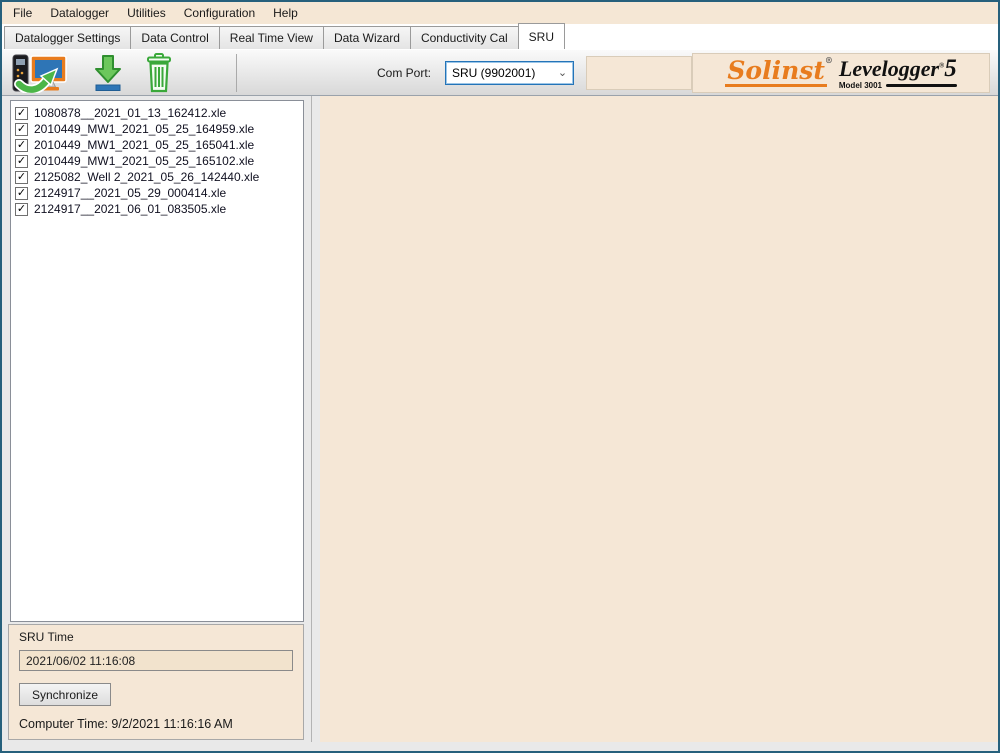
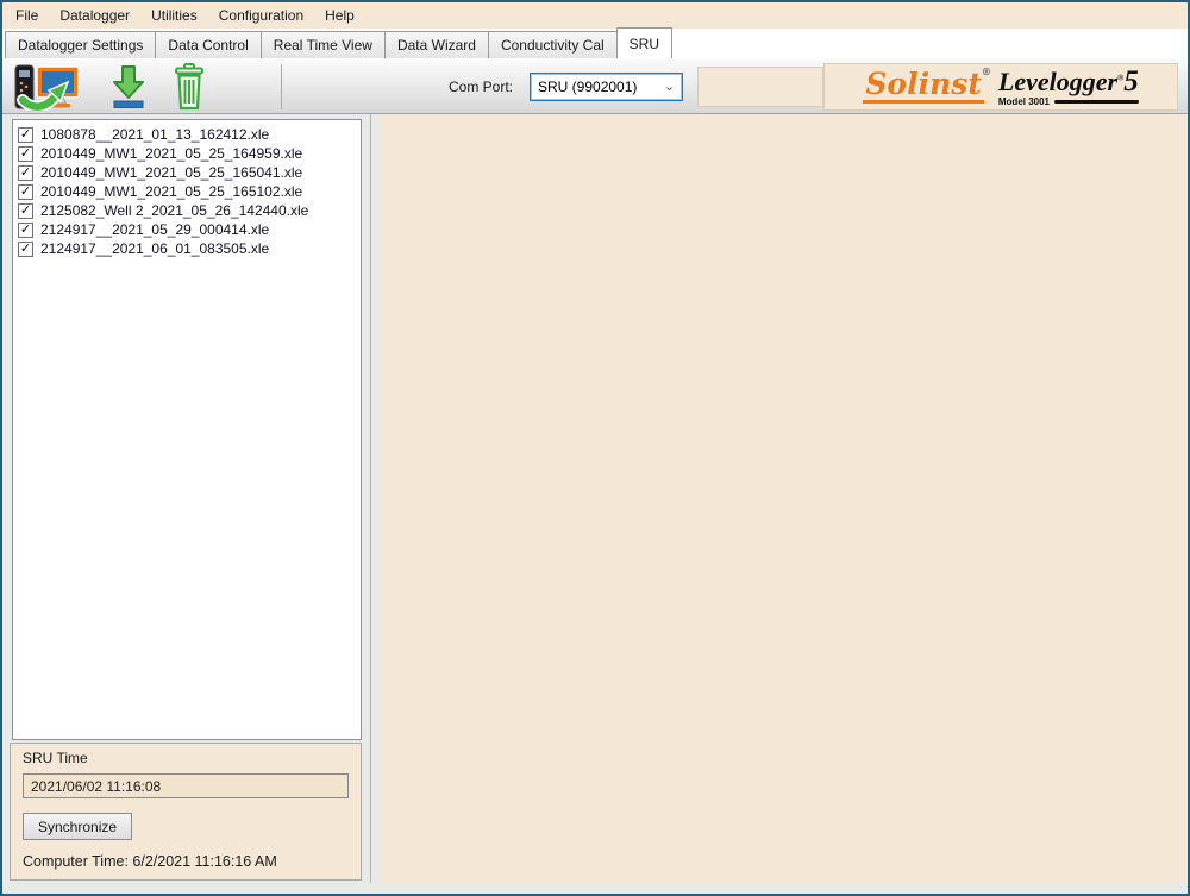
  File
  Datalogger
  Utilities
  Configuration
  Help
  Datalogger Settings
  Data Control
  Real Time View
  Data Wizard
  Conductivity Cal
  SRU
  Com Port:
  SRU (9902001)
  ⌄
  Solinst
  ®
  Levelogger®5
  Model 3001
  ✓
  1080878__2021_01_13_162412.xle
  ✓
  2010449_MW1_2021_05_25_164959.xle
  ✓
  2010449_MW1_2021_05_25_165041.xle
  ✓
  2010449_MW1_2021_05_25_165102.xle
  ✓
  2125082_Well 2_2021_05_26_142440.xle
  ✓
  2124917__2021_05_29_000414.xle
  ✓
  2124917__2021_06_01_083505.xle
  SRU Time
  2021/06/02 11:16:08
  Synchronize
- Computer Time: 9/2/2021 11:16:16 AM
+ Computer Time: 6/2/2021 11:16:16 AM
